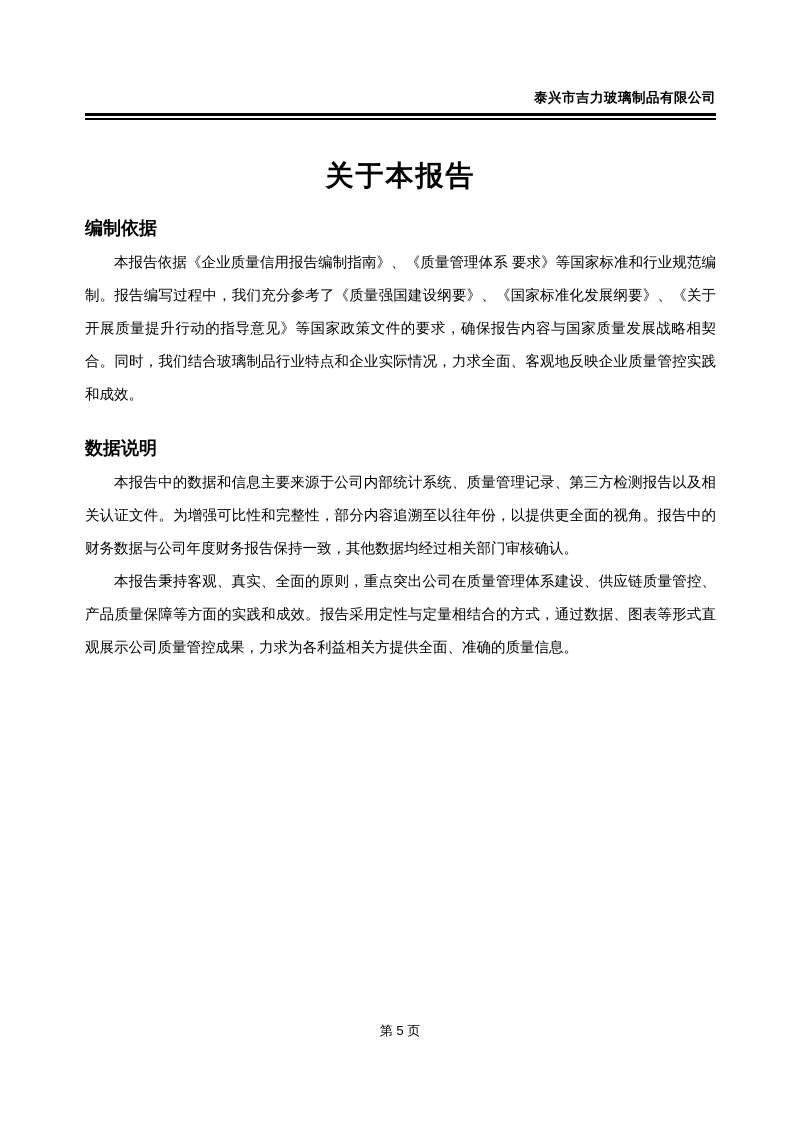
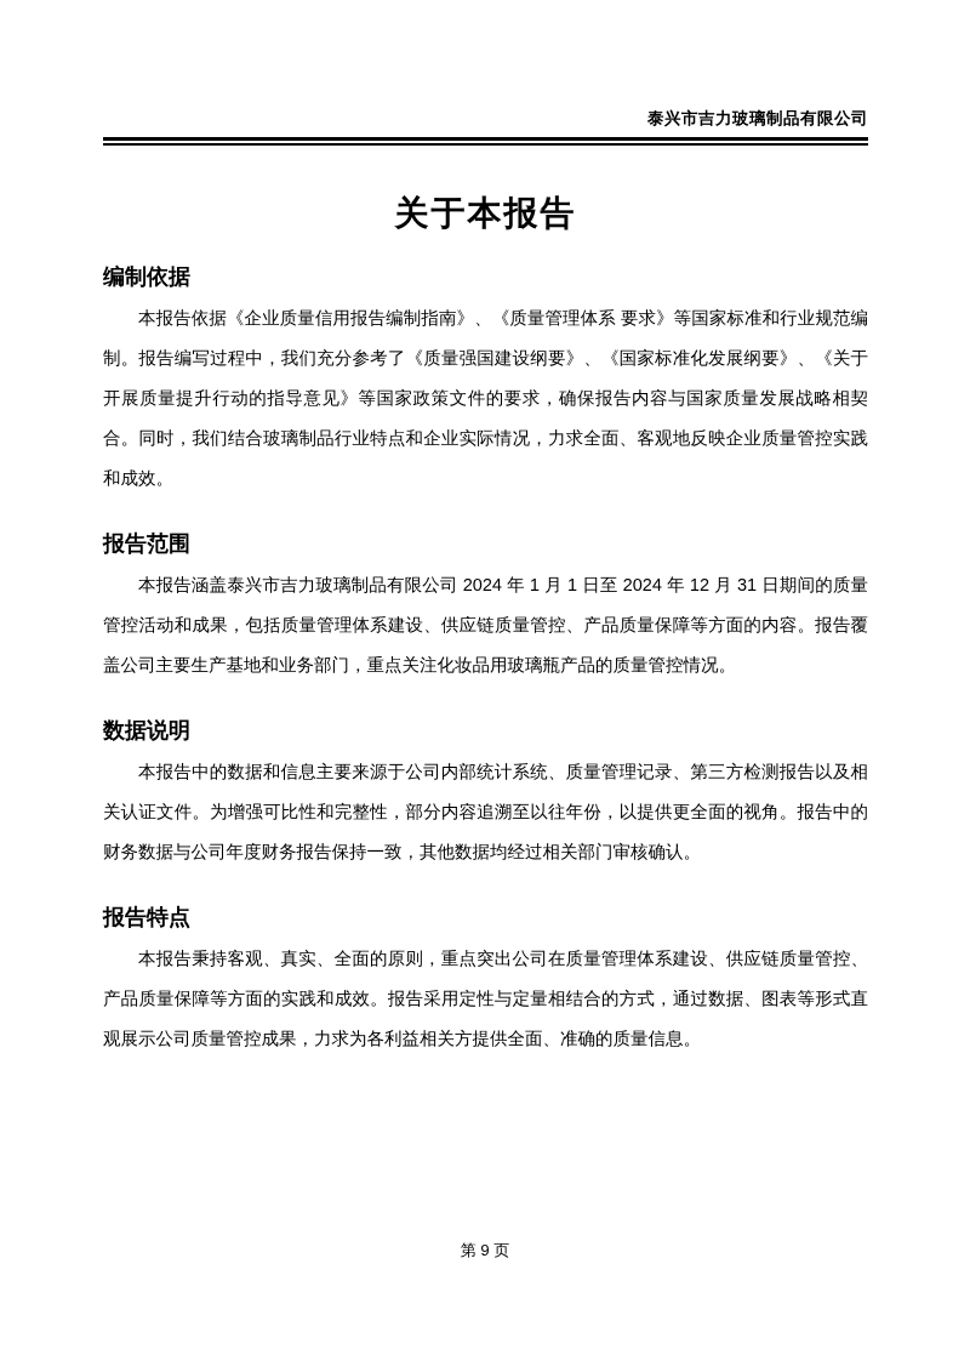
  泰兴市吉力玻璃制品有限公司
  关于本报告
  编制依据
  本报告依据《企业质量信用报告编制指南》、《质量管理体系 要求》等国家标准和行业规范编制。报告编写过程中，我们充分参考了《质量强国建设纲要》、《国家标准化发展纲要》、《关于开展质量提升行动的指导意见》等国家政策文件的要求，确保报告内容与国家质量发展战略相契合。同时，我们结合玻璃制品行业特点和企业实际情况，力求全面、客观地反映企业质量管控实践和成效。
+ 报告范围
+ 本报告涵盖泰兴市吉力玻璃制品有限公司 2024 年 1 月 1 日至 2024 年 12 月 31 日期间的质量管控活动和成果，包括质量管理体系建设、供应链质量管控、产品质量保障等方面的内容。报告覆盖公司主要生产基地和业务部门，重点关注化妆品用玻璃瓶产品的质量管控情况。
  数据说明
  本报告中的数据和信息主要来源于公司内部统计系统、质量管理记录、第三方检测报告以及相关认证文件。为增强可比性和完整性，部分内容追溯至以往年份，以提供更全面的视角。报告中的财务数据与公司年度财务报告保持一致，其他数据均经过相关部门审核确认。
+ 报告特点
  本报告秉持客观、真实、全面的原则，重点突出公司在质量管理体系建设、供应链质量管控、产品质量保障等方面的实践和成效。报告采用定性与定量相结合的方式，通过数据、图表等形式直观展示公司质量管控成果，力求为各利益相关方提供全面、准确的质量信息。
- 第 5 页
+ 第 9 页
